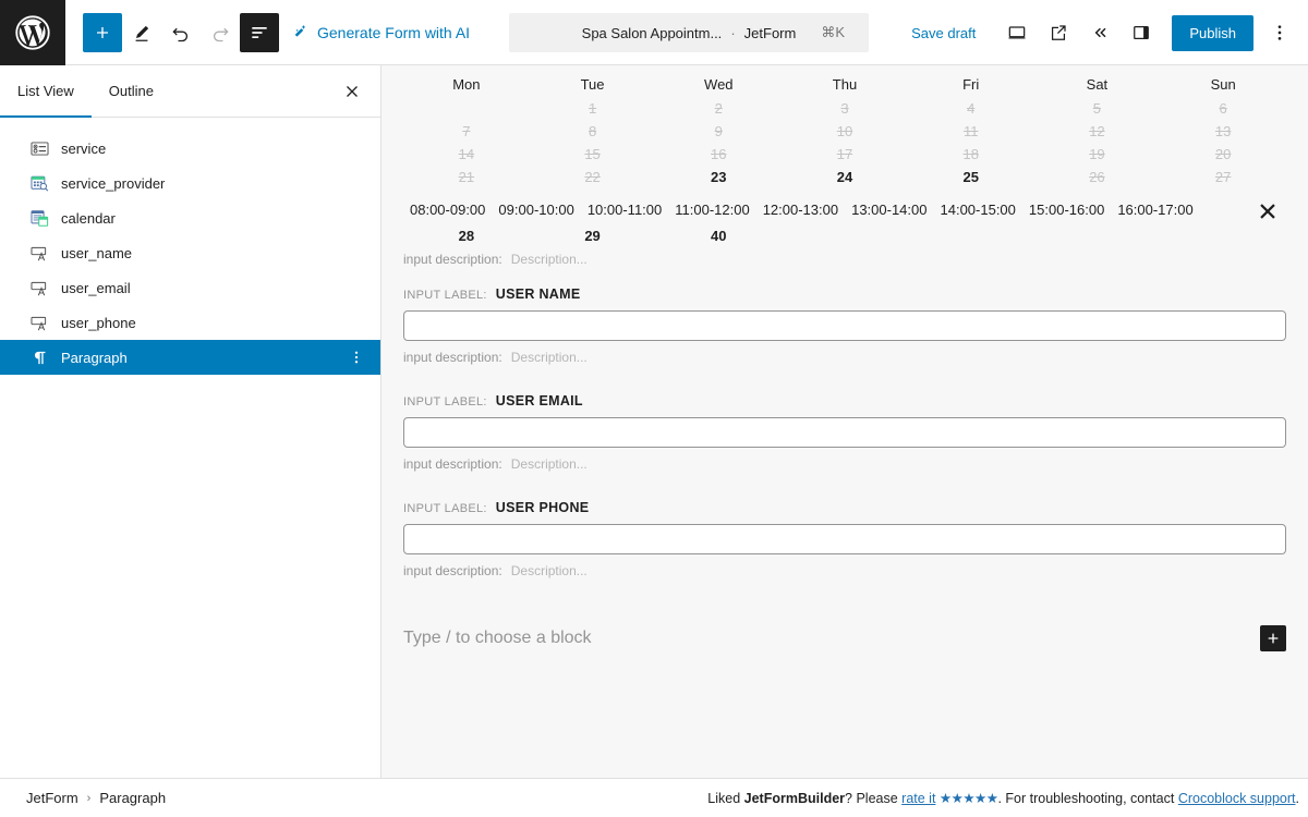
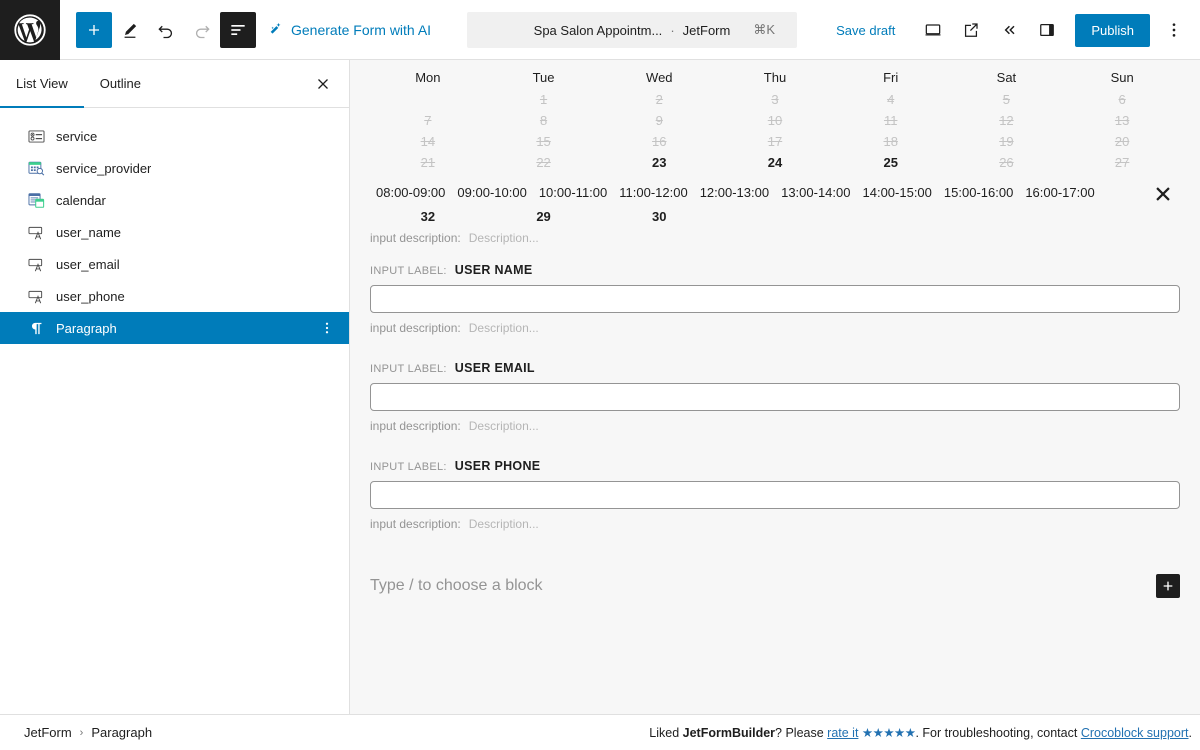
  Generate Form with AI
  Spa Salon Appointm...
  ·
  JetForm
  ⌘K
  Save draft
  Publish
  List View
  Outline
  service
  service_provider
  calendar
  user_name
  user_email
  user_phone
  Paragraph
  Mon
  Tue
  Wed
  Thu
  Fri
  Sat
  Sun
  1
  2
  3
  4
  5
  6
  7
  8
  9
  10
  11
  12
  13
  14
  15
  16
  17
  18
  19
  20
  21
  22
  23
  24
  25
  26
  27
  08:00-09:00
  09:00-10:00
  10:00-11:00
  11:00-12:00
  12:00-13:00
  13:00-14:00
  14:00-15:00
  15:00-16:00
  16:00-17:00
- 28
+ 32
  29
- 40
+ 30
  input description:
  Description...
  INPUT LABEL:
  USER NAME
  input description:
  Description...
  INPUT LABEL:
  USER EMAIL
  input description:
  Description...
  INPUT LABEL:
  USER PHONE
  input description:
  Description...
  Type / to choose a block
  JetForm
  ›
  Paragraph
  Liked JetFormBuilder? Please rate it ★★★★★. For troubleshooting, contact Crocoblock support.
